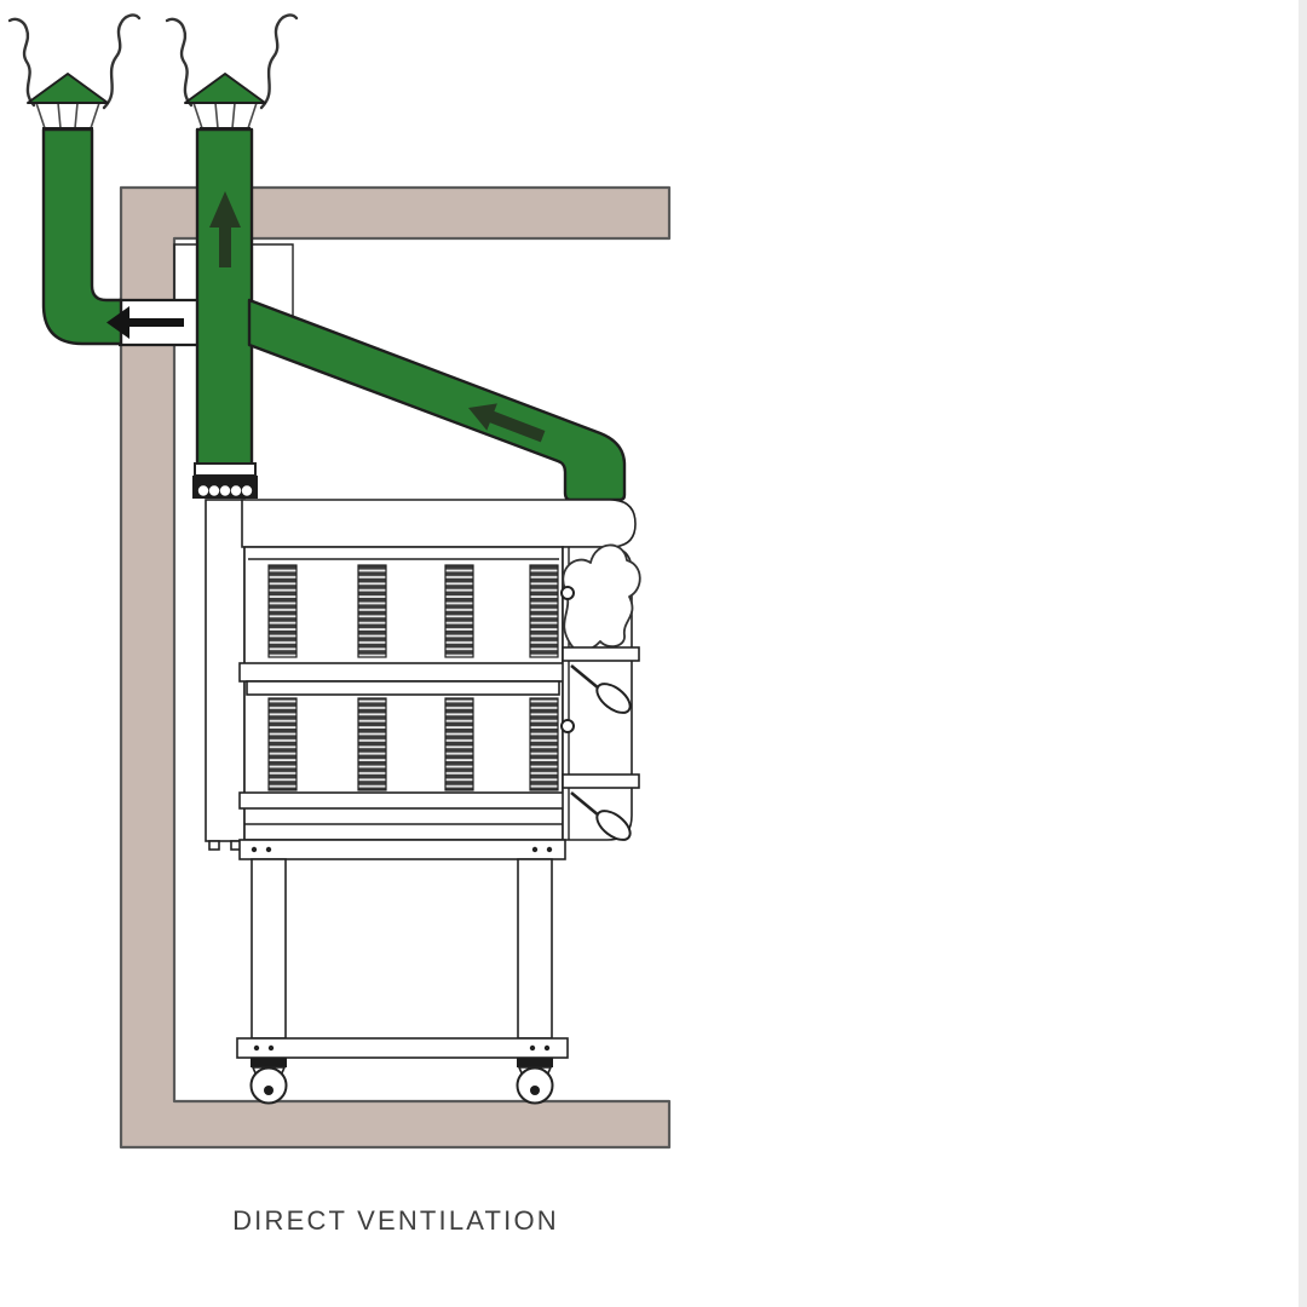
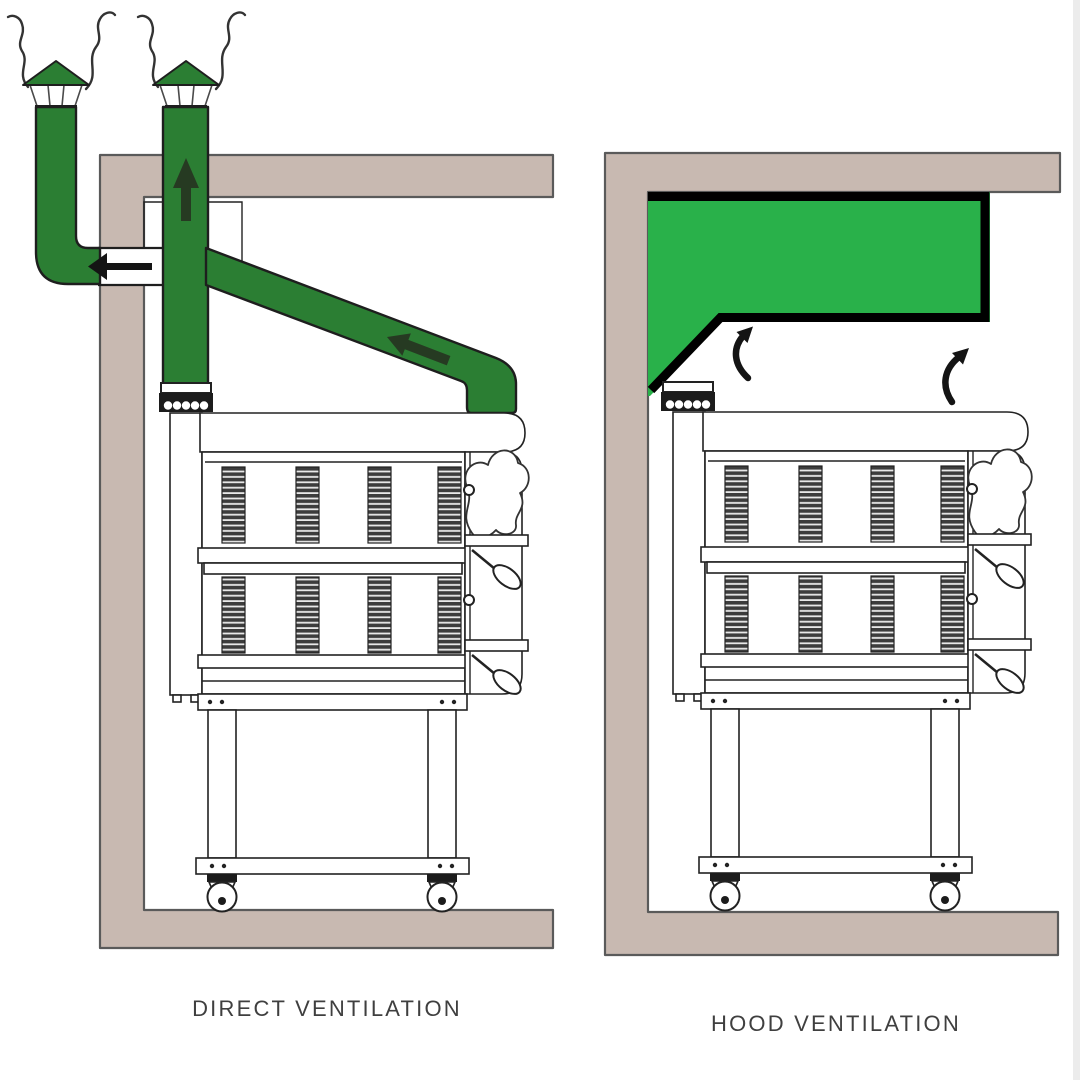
  DIRECT VENTILATION
+ HOOD VENTILATION
